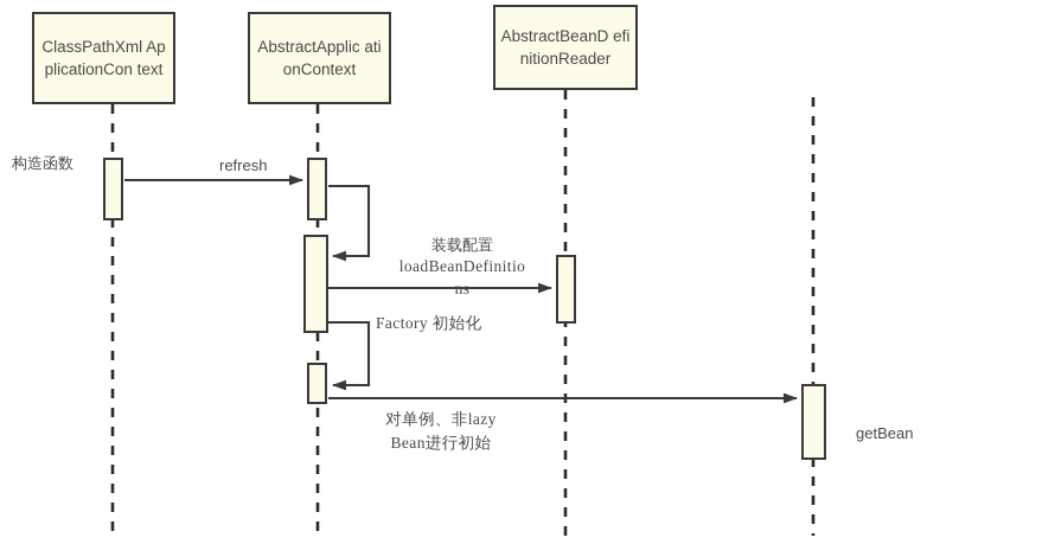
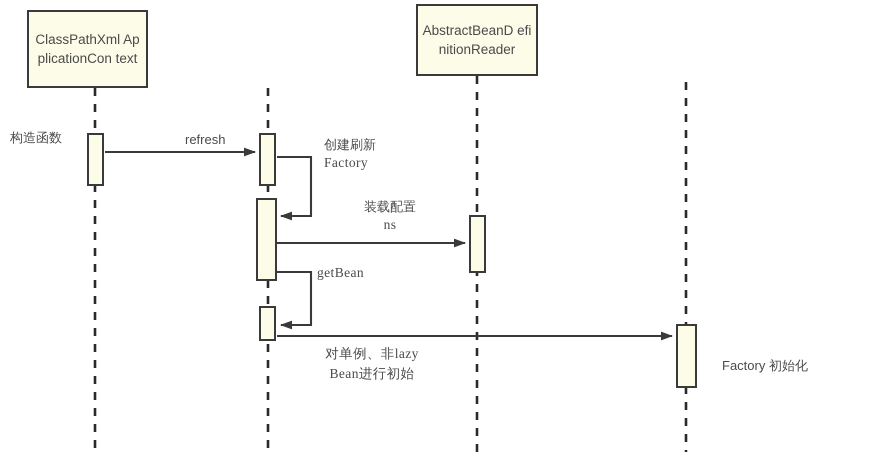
  ClassPathXml ApplicationCon text
- AbstractApplic ationContext
  AbstractBeanD efinitionReader
  构造函数
  refresh
+ 创建刷新
+ Factory
  装载配置
- loadBeanDefinitio
  ns
- Factory 初始化
+ getBean
  对单例、非lazy
  Bean进行初始
- getBean
+ Factory 初始化
